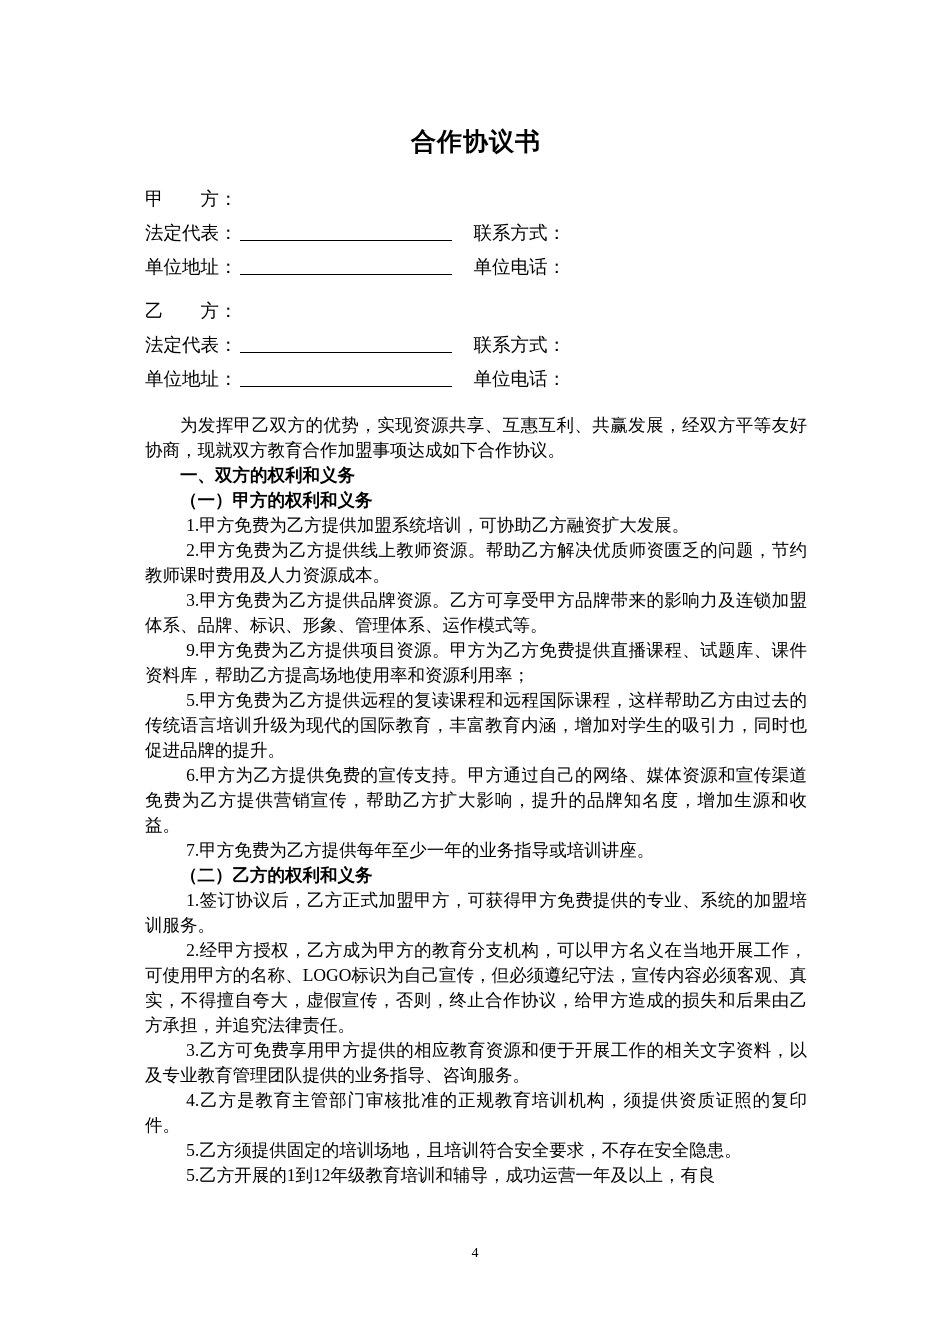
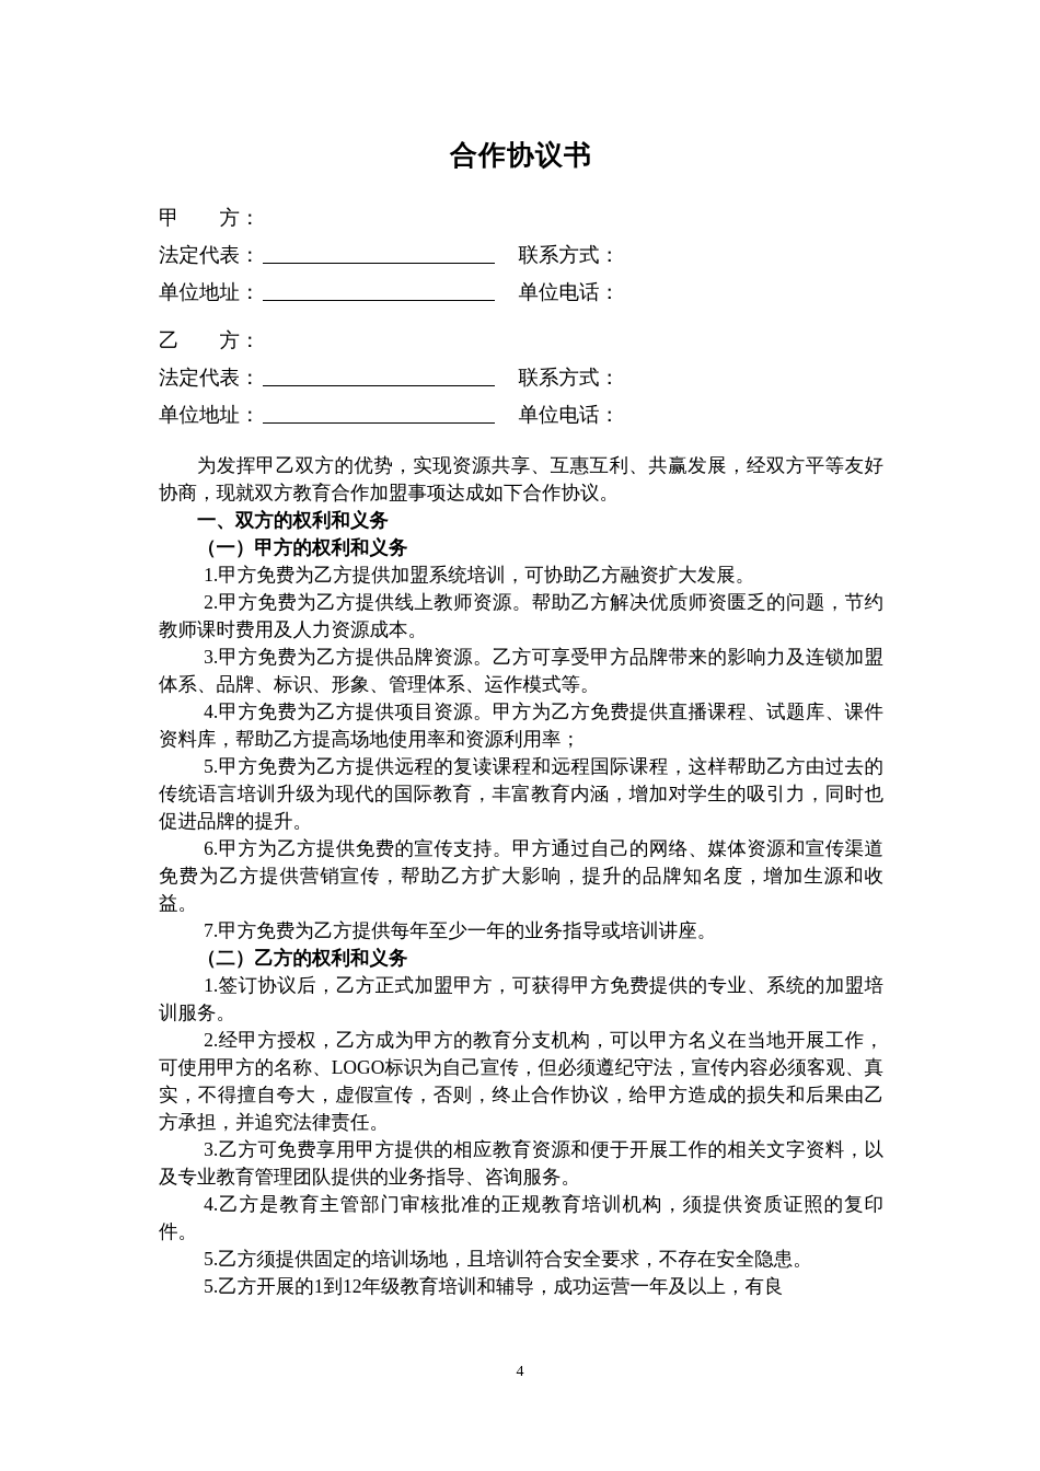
  合作协议书
  甲 方：
  法定代表： 联系方式：
  单位地址： 单位电话：
  乙 方：
  法定代表： 联系方式：
  单位地址： 单位电话：
  为发挥甲乙双方的优势，实现资源共享、互惠互利、共赢发展，经双方平等友好协商，现就双方教育合作加盟事项达成如下合作协议。
  一、双方的权利和义务
  （一）甲方的权利和义务
  1.甲方免费为乙方提供加盟系统培训，可协助乙方融资扩大发展。
  2.甲方免费为乙方提供线上教师资源。帮助乙方解决优质师资匮乏的问题，节约教师课时费用及人力资源成本。
  3.甲方免费为乙方提供品牌资源。乙方可享受甲方品牌带来的影响力及连锁加盟体系、品牌、标识、形象、管理体系、运作模式等。
- 9.甲方免费为乙方提供项目资源。甲方为乙方免费提供直播课程、试题库、课件资料库，帮助乙方提高场地使用率和资源利用率；
+ 4.甲方免费为乙方提供项目资源。甲方为乙方免费提供直播课程、试题库、课件资料库，帮助乙方提高场地使用率和资源利用率；
  5.甲方免费为乙方提供远程的复读课程和远程国际课程，这样帮助乙方由过去的传统语言培训升级为现代的国际教育，丰富教育内涵，增加对学生的吸引力，同时也促进品牌的提升。
  6.甲方为乙方提供免费的宣传支持。甲方通过自己的网络、媒体资源和宣传渠道免费为乙方提供营销宣传，帮助乙方扩大影响，提升的品牌知名度，增加生源和收益。
  7.甲方免费为乙方提供每年至少一年的业务指导或培训讲座。
  （二）乙方的权利和义务
  1.签订协议后，乙方正式加盟甲方，可获得甲方免费提供的专业、系统的加盟培训服务。
  2.经甲方授权，乙方成为甲方的教育分支机构，可以甲方名义在当地开展工作，可使用甲方的名称、LOGO标识为自己宣传，但必须遵纪守法，宣传内容必须客观、真实，不得擅自夸大，虚假宣传，否则，终止合作协议，给甲方造成的损失和后果由乙方承担，并追究法律责任。
  3.乙方可免费享用甲方提供的相应教育资源和便于开展工作的相关文字资料，以及专业教育管理团队提供的业务指导、咨询服务。
  4.乙方是教育主管部门审核批准的正规教育培训机构，须提供资质证照的复印件。
  5.乙方须提供固定的培训场地，且培训符合安全要求，不存在安全隐患。
  5.乙方开展的1到12年级教育培训和辅导，成功运营一年及以上，有良
  4
